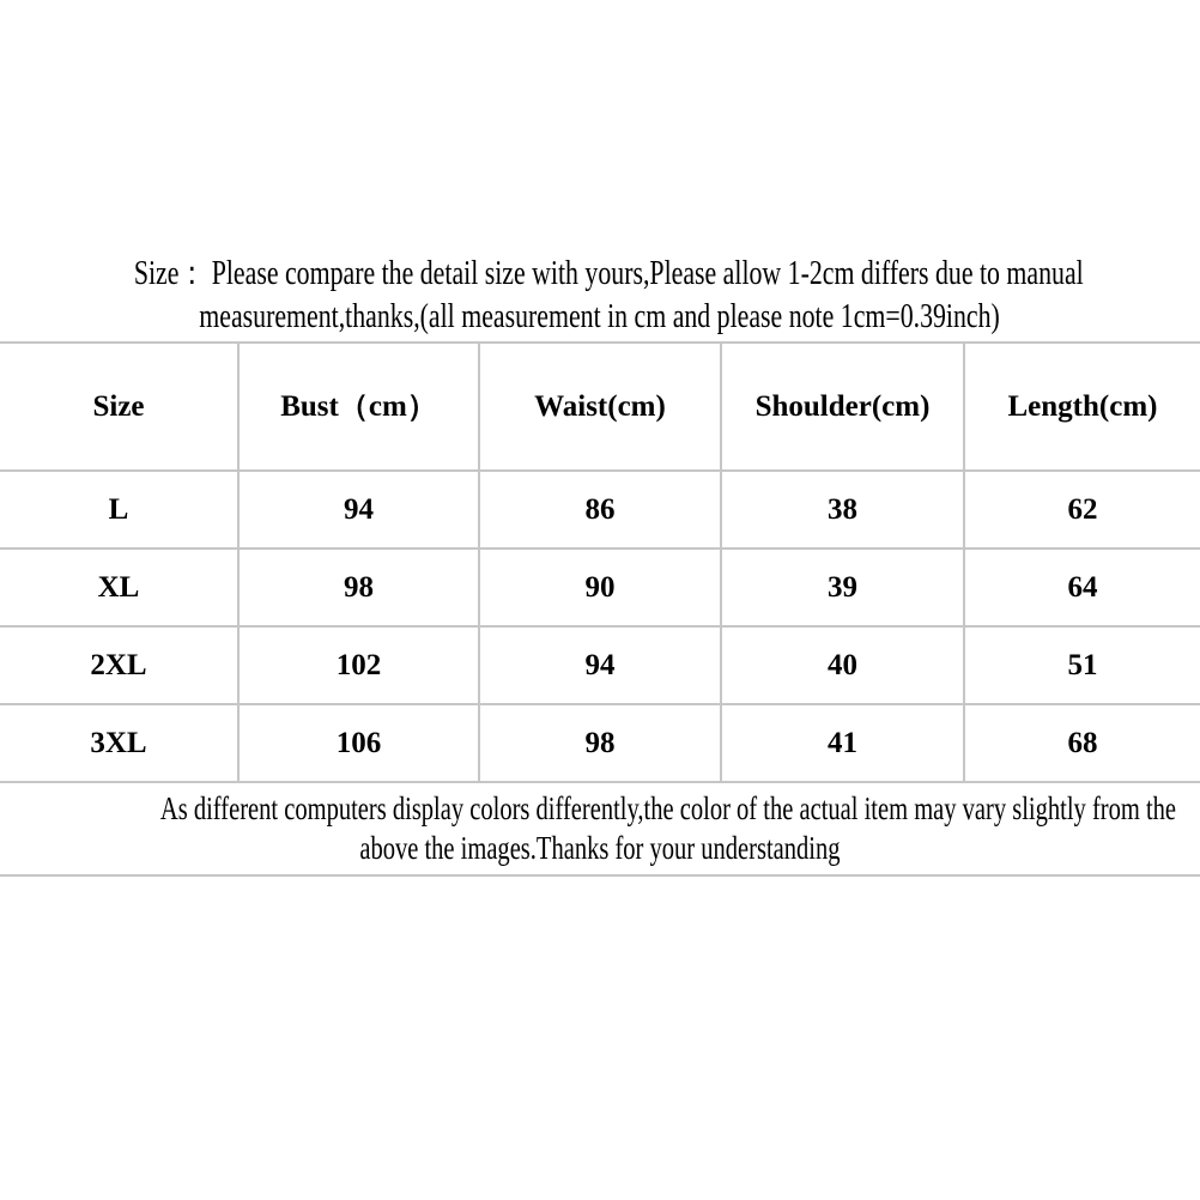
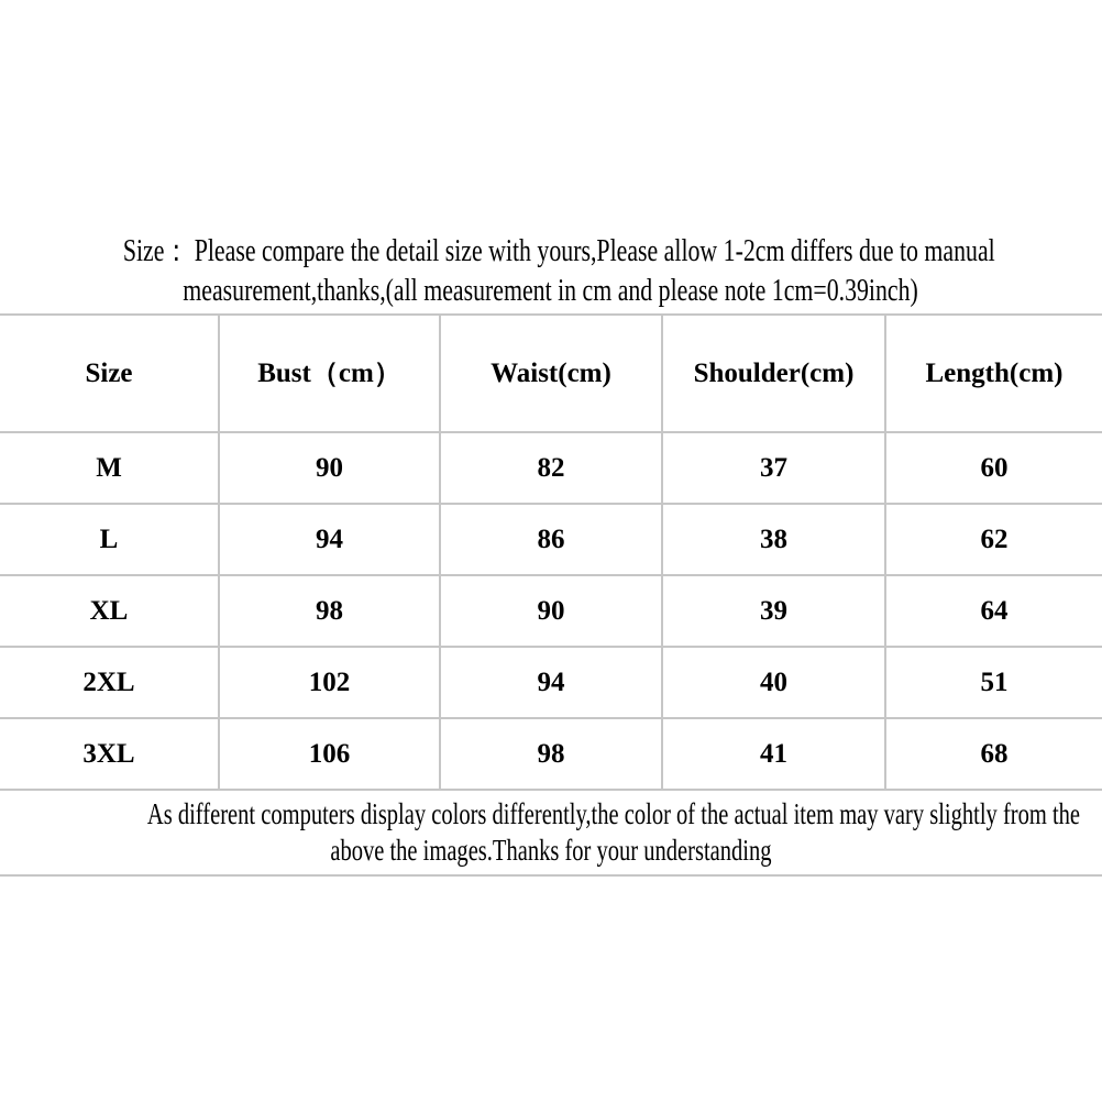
  Size： Please compare the detail size with yours,Please allow 1-2cm differs due to manual
  measurement,thanks,(all measurement in cm and please note 1cm=0.39inch)
  Size	Bust（cm）	Waist(cm)	Shoulder(cm)	Length(cm)
+ M	90	82	37	60
  L	94	86	38	62
  XL	98	90	39	64
  2XL	102	94	40	51
  3XL	106	98	41	68
  As different computers display colors differently,the color of the actual item may vary slightly from the above the images.Thanks for your understanding
